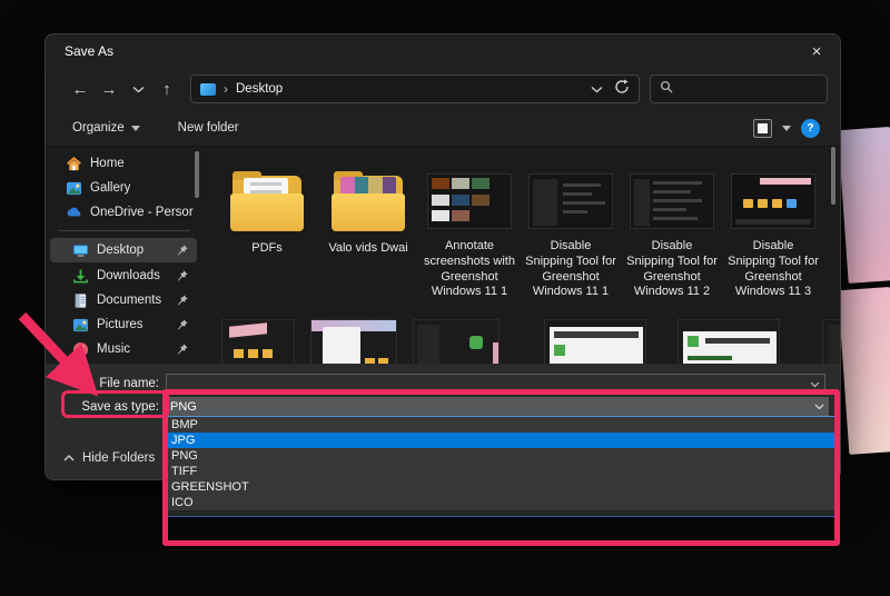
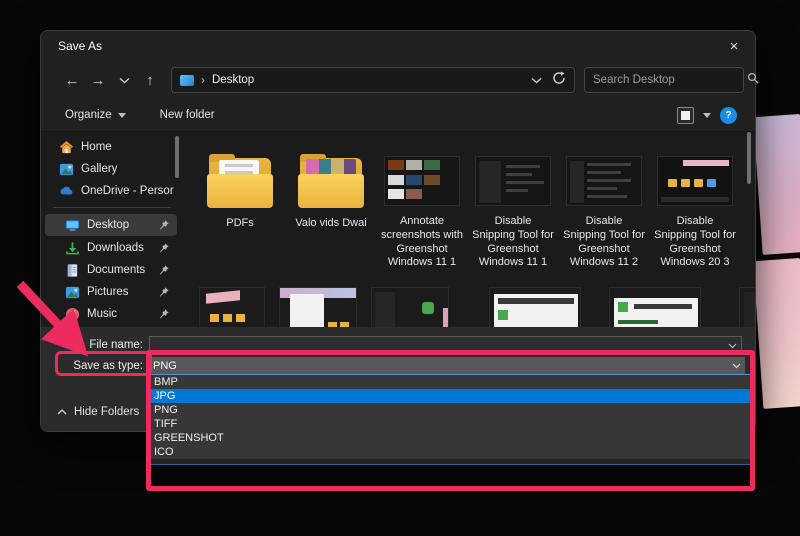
  Save As
  ×
  ←
  →
  ↑
  ›
  Desktop
+ Search Desktop
  Organize
  New folder
  ?
  Home
  Gallery
  OneDrive - Persor
  Desktop
  Downloads
  Documents
  Pictures
  Music
  PDFs
  Valo vids Dwai
  Annotate screenshots with Greenshot Windows 11 1
  Disable Snipping Tool for Greenshot Windows 11 1
  Disable Snipping Tool for Greenshot Windows 11 2
- Disable Snipping Tool for Greenshot Windows 11 3
+ Disable Snipping Tool for Greenshot Windows 20 3
  File name:
  Save as type:
  PNG
  Hide Folders
  BMP
  JPG
  PNG
  TIFF
  GREENSHOT
  ICO
